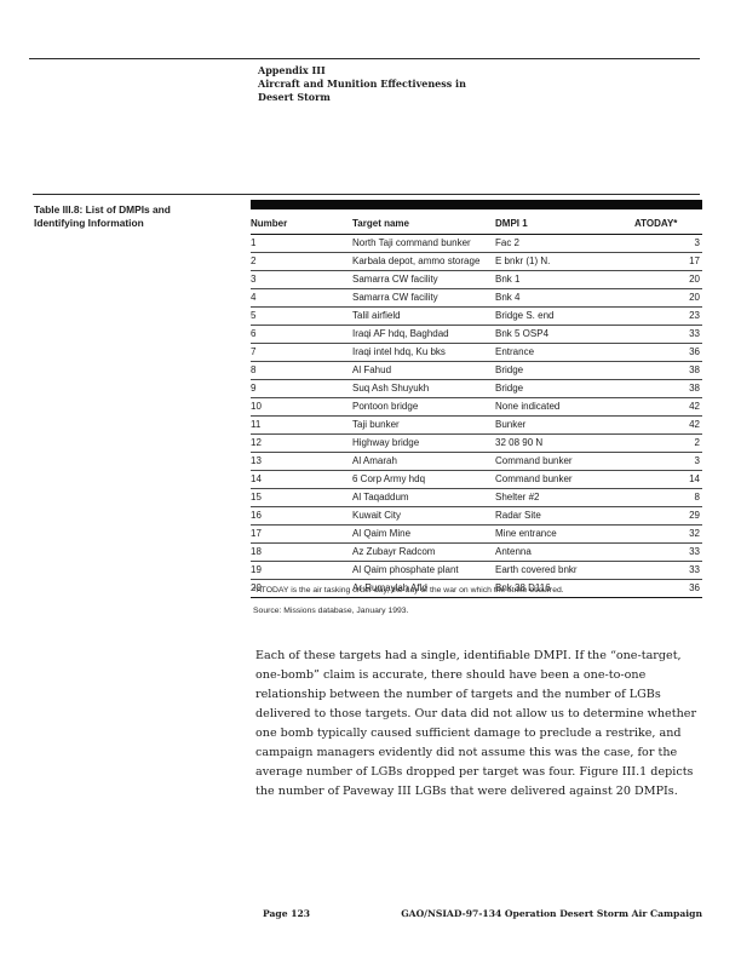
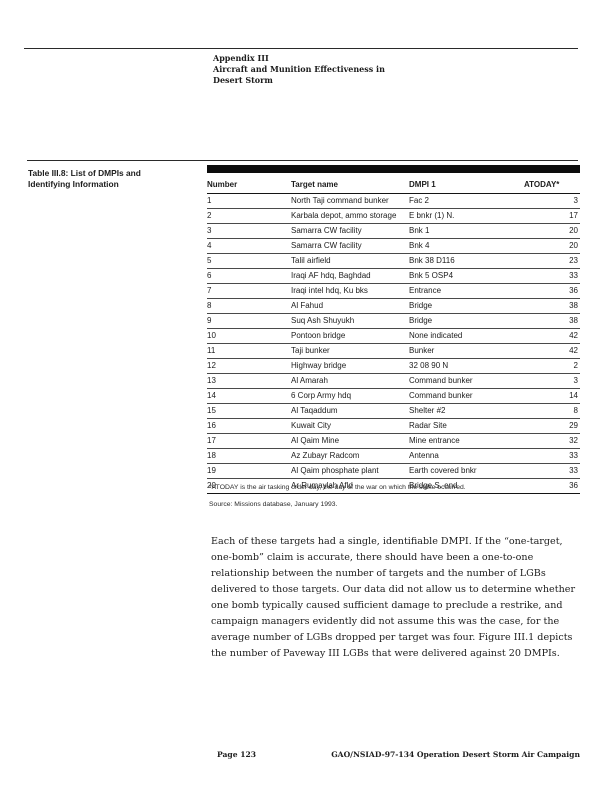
  Appendix III
  Aircraft and Munition Effectiveness in
  Desert Storm
  Table III.8: List of DMPIs and
  Identifying Information
  Number	Target name	DMPI 1	ATODAY*
  1	North Taji command bunker	Fac 2	3
  2	Karbala depot, ammo storage	E bnkr (1) N.	17
  3	Samarra CW facility	Bnk 1	20
  4	Samarra CW facility	Bnk 4	20
- 5	Talil airfield	Bridge S. end	23
+ 5	Talil airfield	Bnk 38 D116	23
  6	Iraqi AF hdq, Baghdad	Bnk 5 OSP4	33
  7	Iraqi intel hdq, Ku bks	Entrance	36
  8	Al Fahud	Bridge	38
  9	Suq Ash Shuyukh	Bridge	38
  10	Pontoon bridge	None indicated	42
  11	Taji bunker	Bunker	42
  12	Highway bridge	32 08 90 N	2
  13	Al Amarah	Command bunker	3
  14	6 Corp Army hdq	Command bunker	14
  15	Al Taqaddum	Shelter #2	8
  16	Kuwait City	Radar Site	29
  17	Al Qaim Mine	Mine entrance	32
  18	Az Zubayr Radcom	Antenna	33
  19	Al Qaim phosphate plant	Earth covered bnkr	33
- 20	Ar Rumaylah Afld	Bnk 38 D116	36
+ 20	Ar Rumaylah Afld	Bridge S. end	36
  Each of these targets had a single, identifiable DMPI. If the “one-target,
  one-bomb” claim is accurate, there should have been a one-to-one
  relationship between the number of targets and the number of LGBs
  delivered to those targets. Our data did not allow us to determine whether
  one bomb typically caused sufficient damage to preclude a restrike, and
  campaign managers evidently did not assume this was the case, for the
  average number of LGBs dropped per target was four. Figure III.1 depicts
  the number of Paveway III LGBs that were delivered against 20 DMPIs.
  Page 123
  GAO/NSIAD-97-134 Operation Desert Storm Air Campaign
